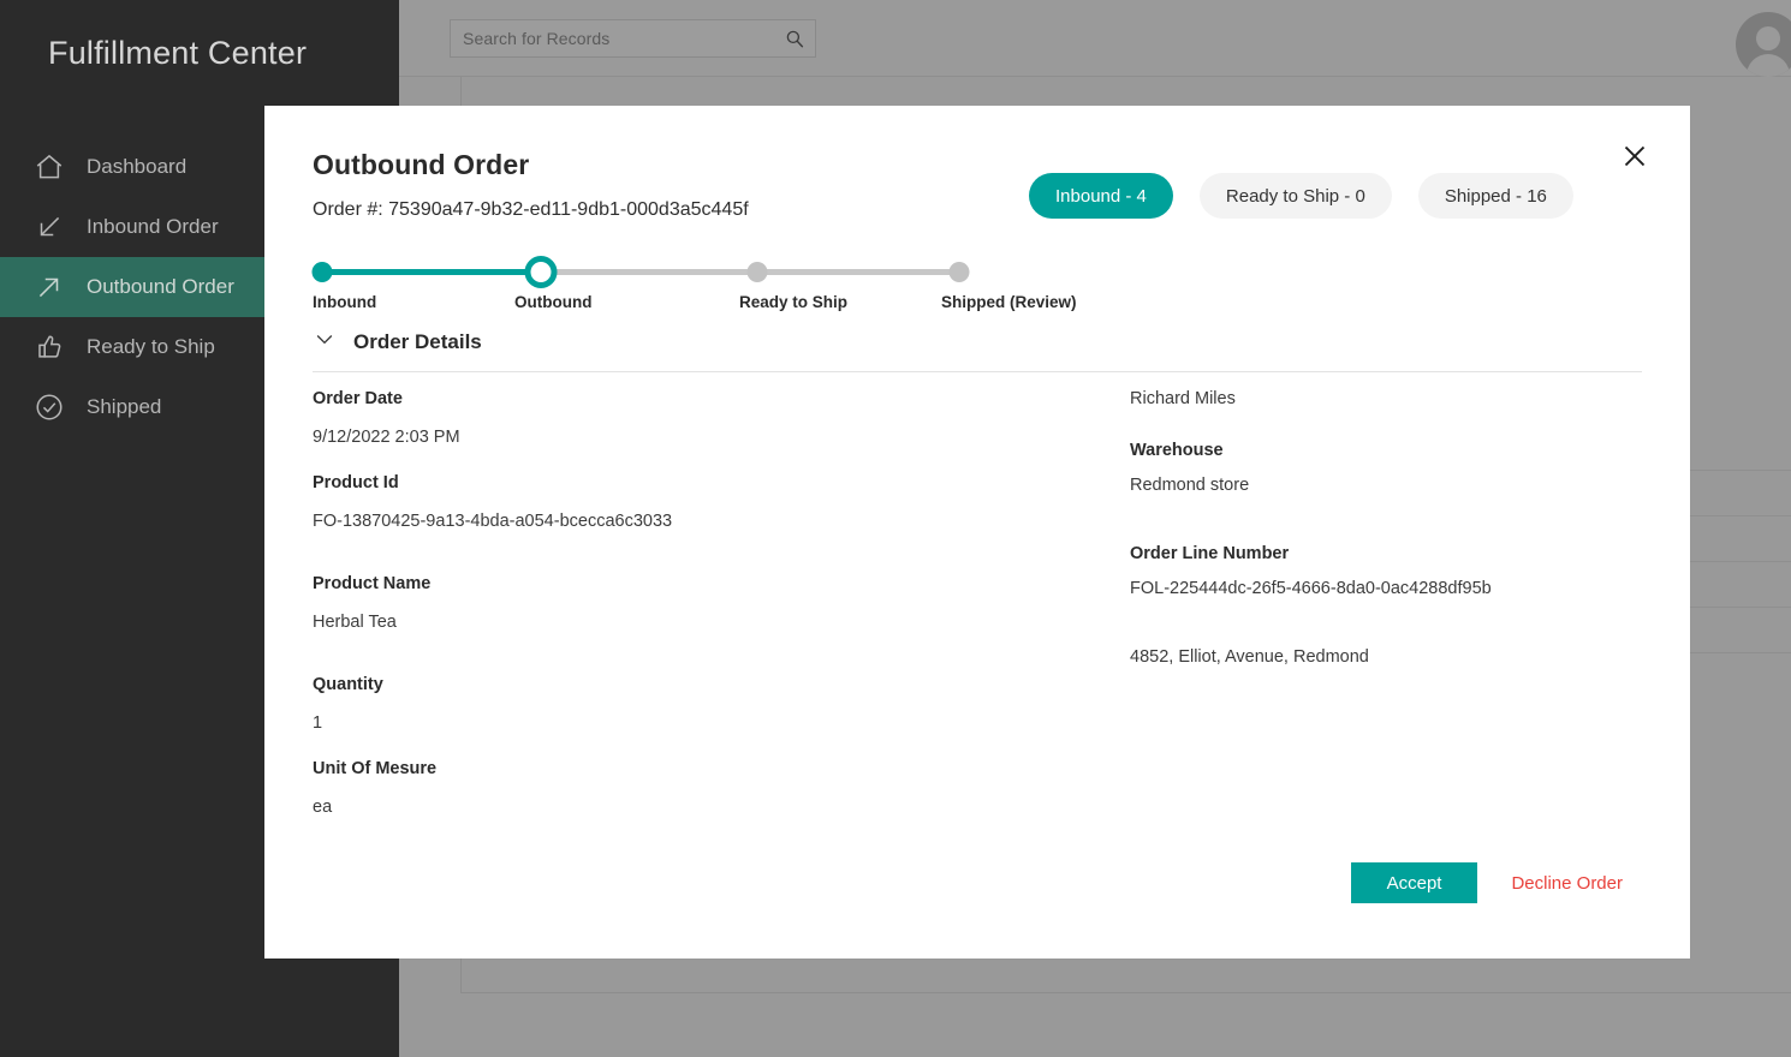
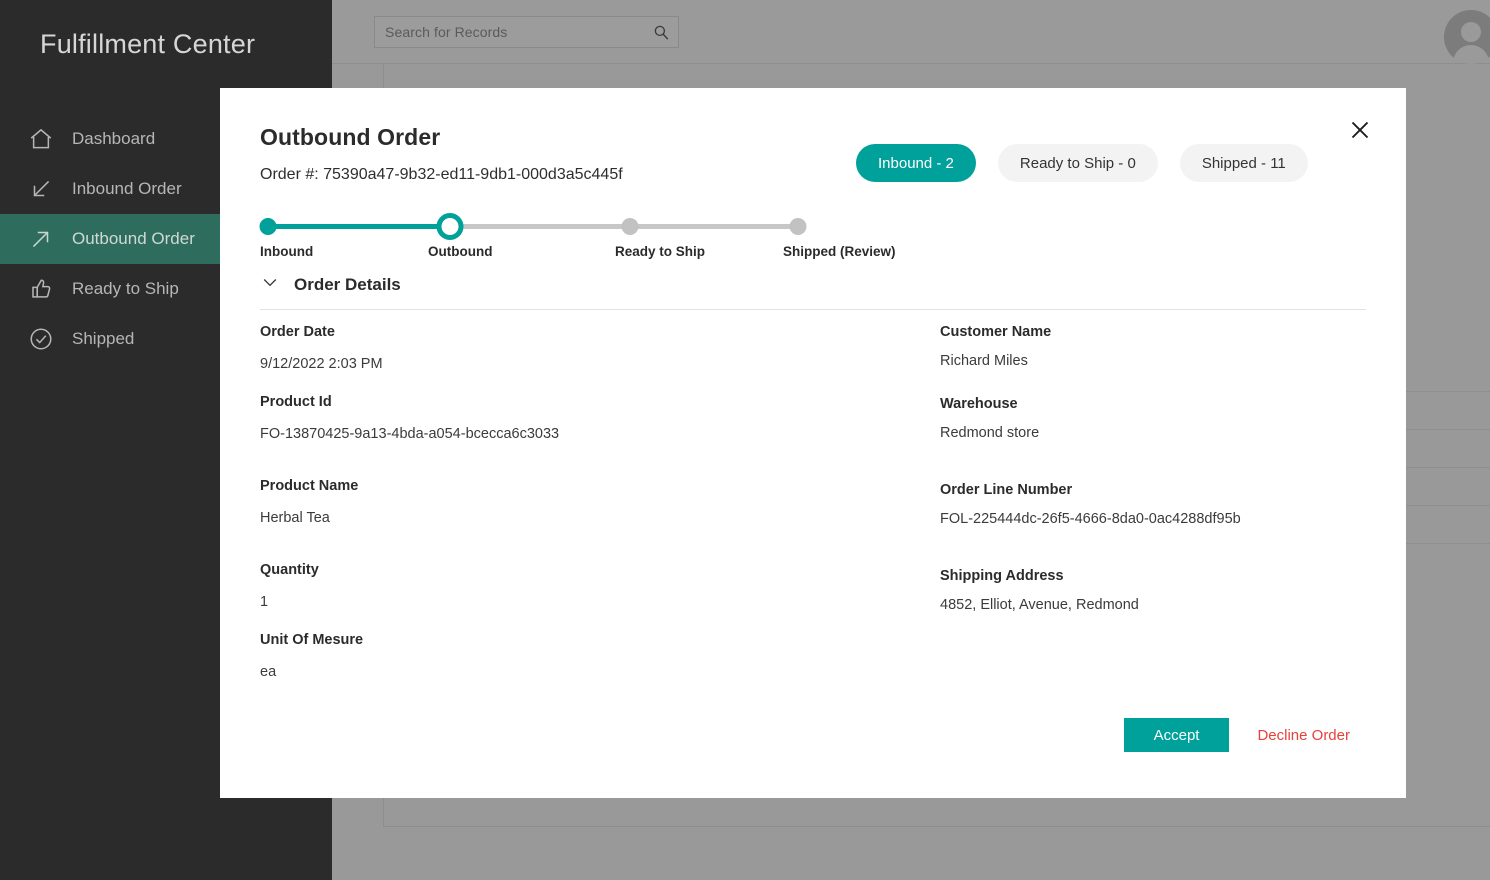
  Search for Records
  Fulfillment Center
  Dashboard
  Inbound Order
  Outbound Order
  Ready to Ship
  Shipped
  Outbound Order
  Order #: 75390a47-9b32-ed11-9db1-000d3a5c445f
- Inbound - 4
+ Inbound - 2
  Ready to Ship - 0
- Shipped - 16
+ Shipped - 11
  Inbound
  Outbound
  Ready to Ship
  Shipped (Review)
  Order Details
  Order Date
  9/12/2022 2:03 PM
  Product Id
  FO-13870425-9a13-4bda-a054-bcecca6c3033
  Product Name
  Herbal Tea
  Quantity
  1
  Unit Of Mesure
  ea
+ Customer Name
  Richard Miles
  Warehouse
  Redmond store
  Order Line Number
  FOL-225444dc-26f5-4666-8da0-0ac4288df95b
+ Shipping Address
  4852, Elliot, Avenue, Redmond
  Accept
  Decline Order
